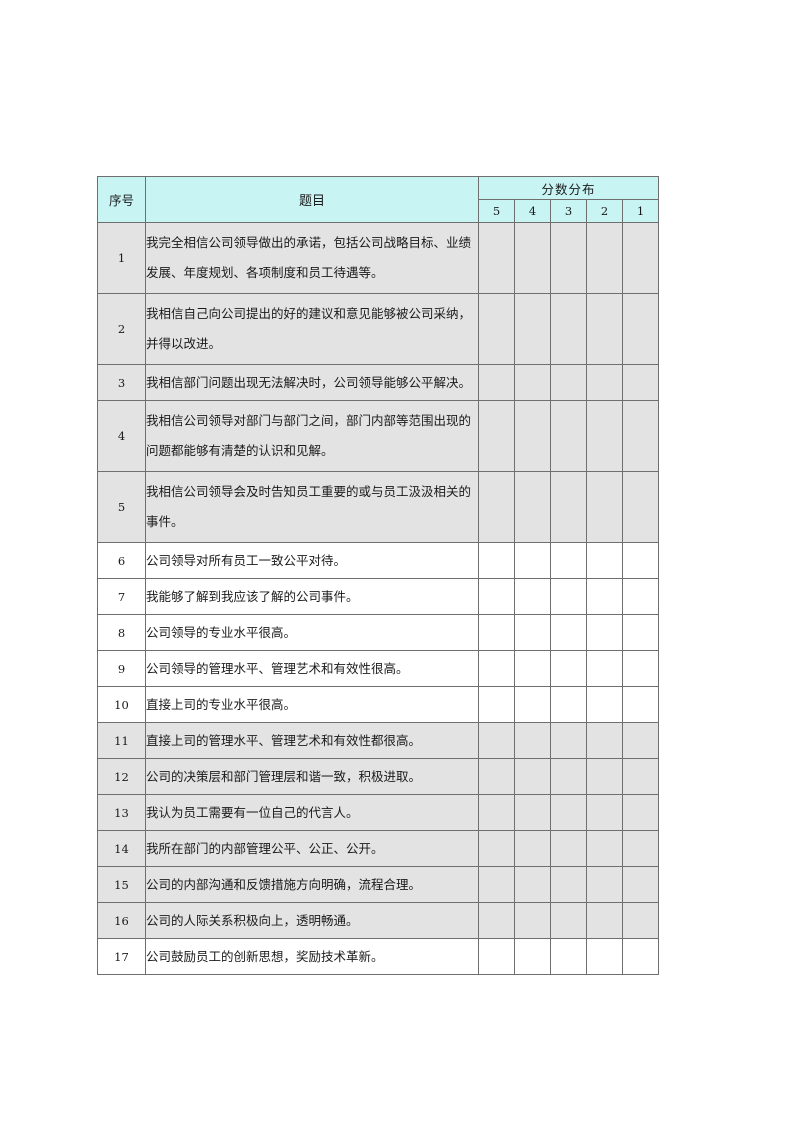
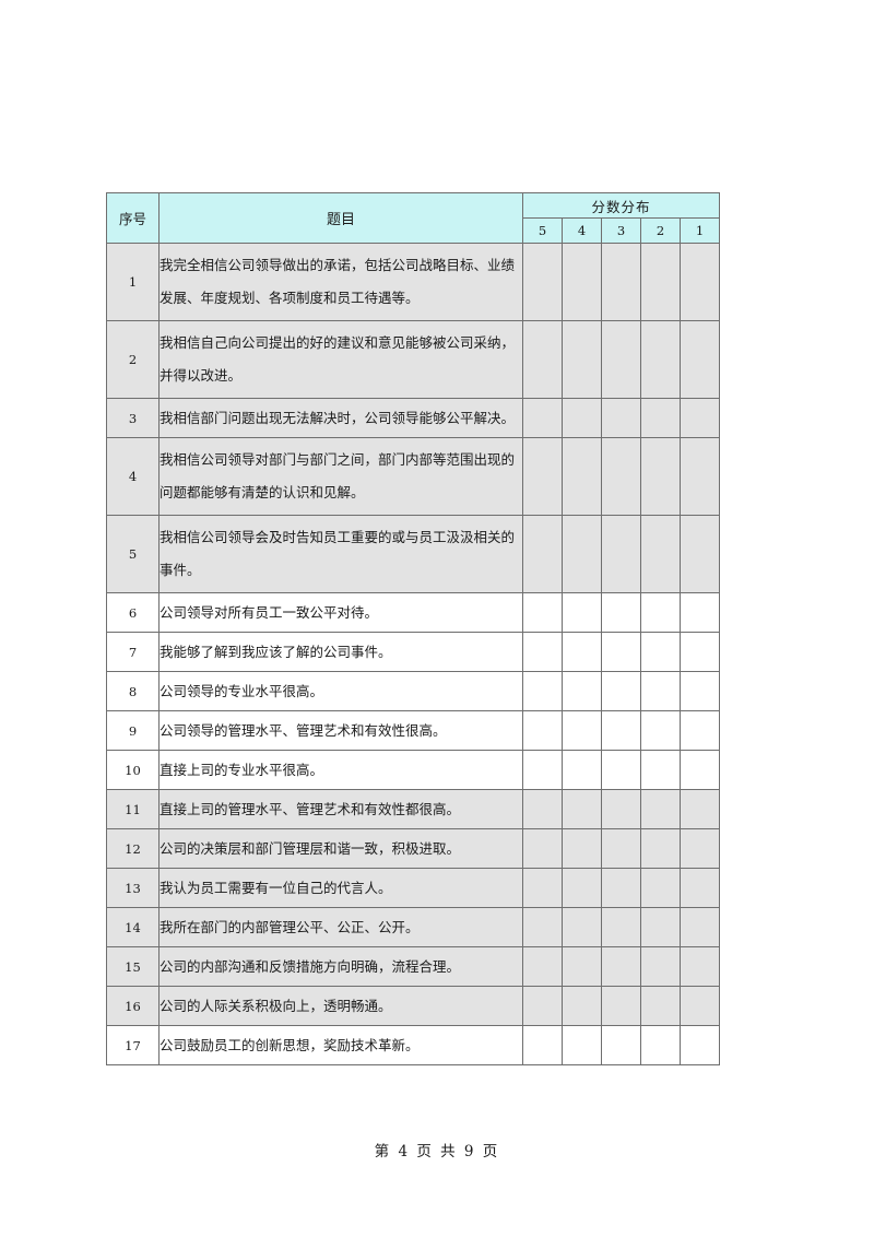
  序号	题目	分数分布
  5	4	3	2	1
  1	我完全相信公司领导做出的承诺，包括公司战略目标、业绩发展、年度规划、各项制度和员工待遇等。
  2	我相信自己向公司提出的好的建议和意见能够被公司采纳，并得以改进。
  3	我相信部门问题出现无法解决时，公司领导能够公平解决。
  4	我相信公司领导对部门与部门之间，部门内部等范围出现的问题都能够有清楚的认识和见解。
  5	我相信公司领导会及时告知员工重要的或与员工汲汲相关的事件。
  6	公司领导对所有员工一致公平对待。
  7	我能够了解到我应该了解的公司事件。
  8	公司领导的专业水平很高。
  9	公司领导的管理水平、管理艺术和有效性很高。
  10	直接上司的专业水平很高。
  11	直接上司的管理水平、管理艺术和有效性都很高。
  12	公司的决策层和部门管理层和谐一致，积极进取。
  13	我认为员工需要有一位自己的代言人。
  14	我所在部门的内部管理公平、公正、公开。
  15	公司的内部沟通和反馈措施方向明确，流程合理。
  16	公司的人际关系积极向上，透明畅通。
  17	公司鼓励员工的创新思想，奖励技术革新。
+ 第 4 页 共 9 页
